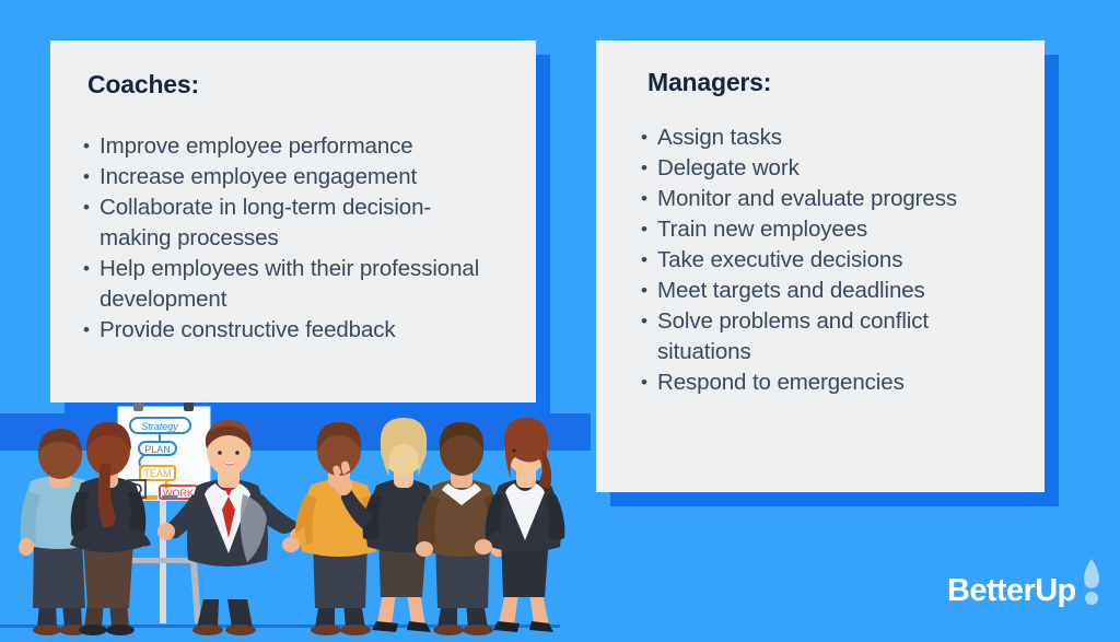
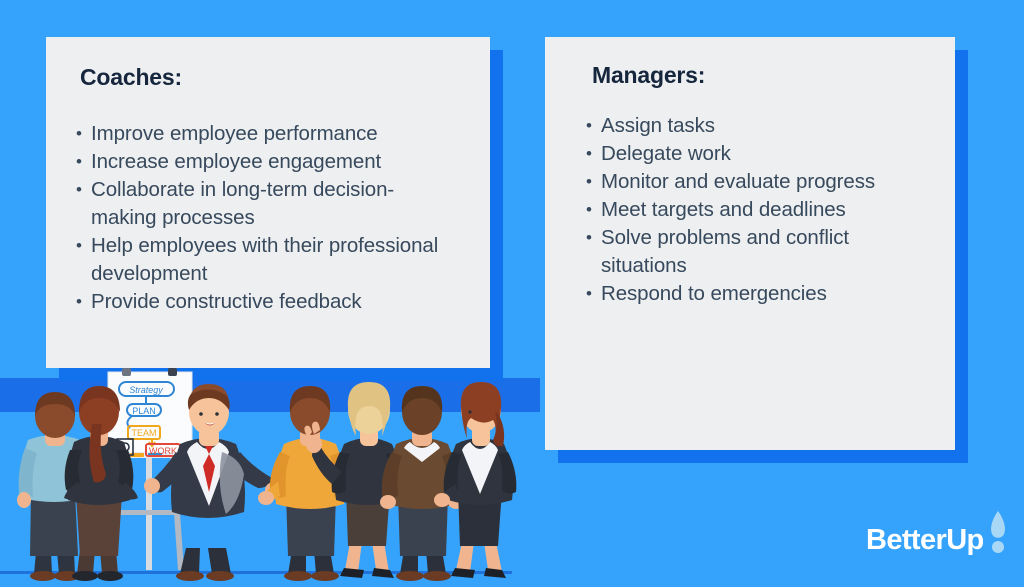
  Coaches:
  Improve employee performance
  Increase employee engagement
  Collaborate in long-term decision-making processes
  Help employees with their professional development
  Provide constructive feedback
  Managers:
  Assign tasks
  Delegate work
  Monitor and evaluate progress
- Train new employees
- Take executive decisions
  Meet targets and deadlines
  Solve problems and conflict situations
  Respond to emergencies
  Strategy
  PLAN
  TEAM
  WORK
  BetterUp
